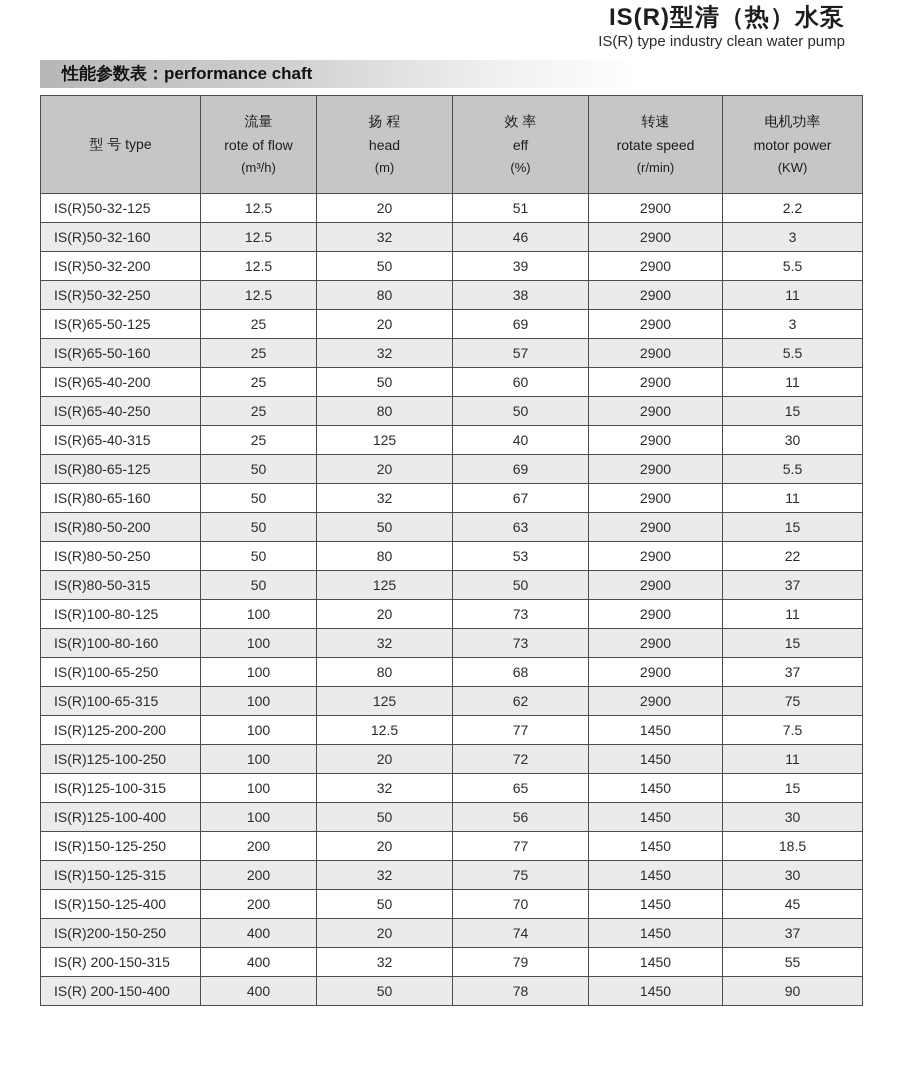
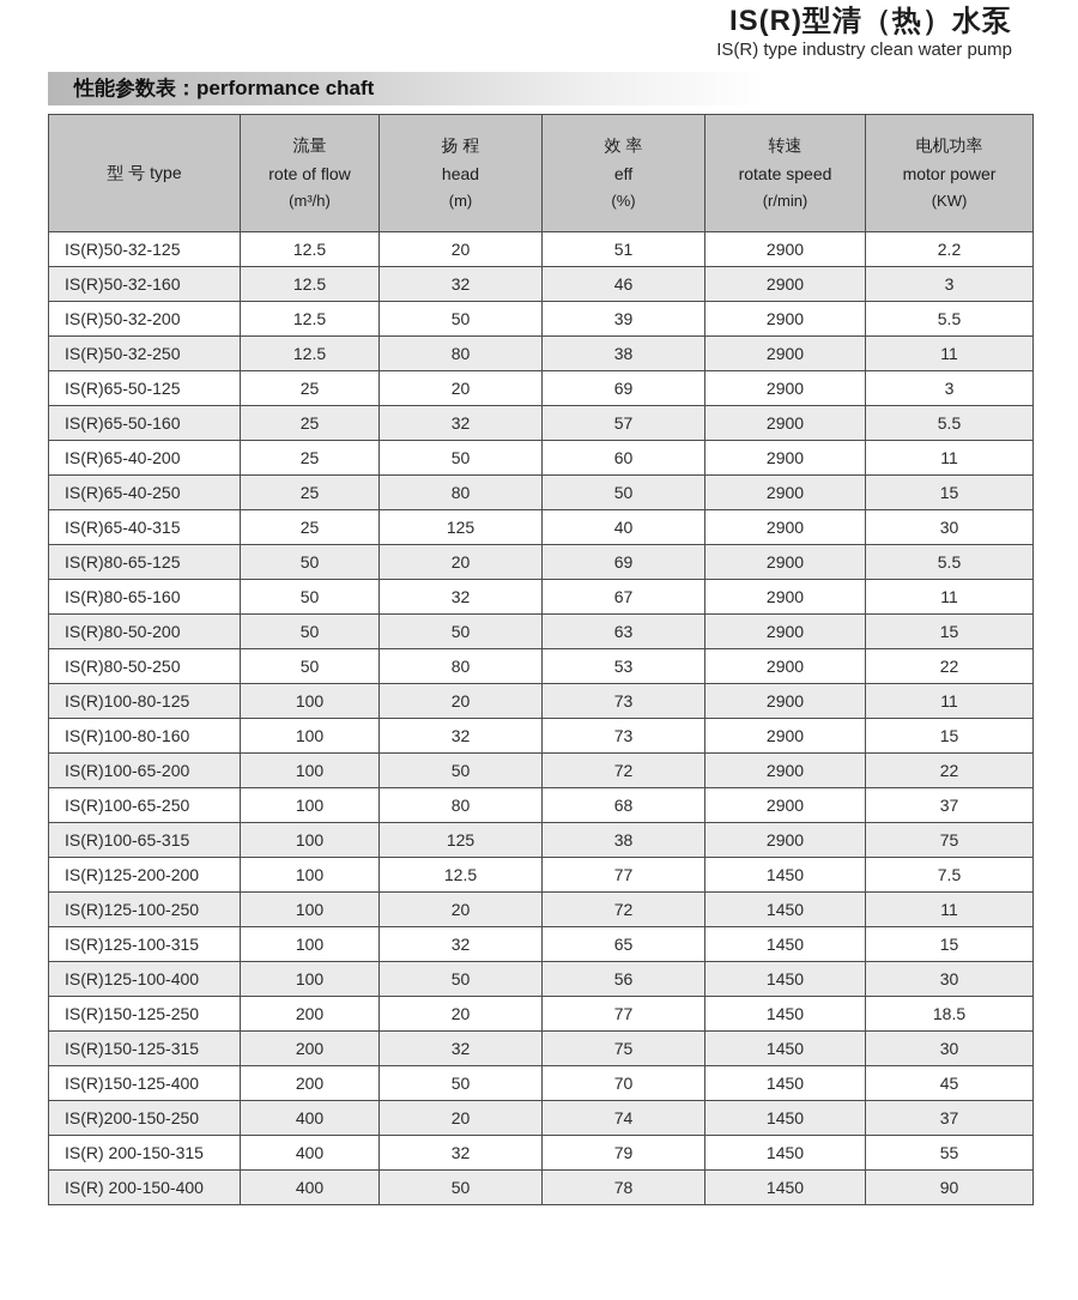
  IS(R)型清（热）水泵
  IS(R) type industry clean water pump
  性能参数表：performance chaft
  型 号 type	流量 rote of flow (m³/h)	扬 程 head (m)	效 率 eff (%)	转速 rotate speed (r/min)	电机功率 motor power (KW)
  IS(R)50-32-125	12.5	20	51	2900	2.2
  IS(R)50-32-160	12.5	32	46	2900	3
  IS(R)50-32-200	12.5	50	39	2900	5.5
  IS(R)50-32-250	12.5	80	38	2900	11
  IS(R)65-50-125	25	20	69	2900	3
  IS(R)65-50-160	25	32	57	2900	5.5
  IS(R)65-40-200	25	50	60	2900	11
  IS(R)65-40-250	25	80	50	2900	15
  IS(R)65-40-315	25	125	40	2900	30
  IS(R)80-65-125	50	20	69	2900	5.5
  IS(R)80-65-160	50	32	67	2900	11
  IS(R)80-50-200	50	50	63	2900	15
  IS(R)80-50-250	50	80	53	2900	22
- IS(R)80-50-315	50	125	50	2900	37
  IS(R)100-80-125	100	20	73	2900	11
  IS(R)100-80-160	100	32	73	2900	15
+ IS(R)100-65-200	100	50	72	2900	22
  IS(R)100-65-250	100	80	68	2900	37
- IS(R)100-65-315	100	125	62	2900	75
+ IS(R)100-65-315	100	125	38	2900	75
  IS(R)125-200-200	100	12.5	77	1450	7.5
  IS(R)125-100-250	100	20	72	1450	11
  IS(R)125-100-315	100	32	65	1450	15
  IS(R)125-100-400	100	50	56	1450	30
  IS(R)150-125-250	200	20	77	1450	18.5
  IS(R)150-125-315	200	32	75	1450	30
  IS(R)150-125-400	200	50	70	1450	45
  IS(R)200-150-250	400	20	74	1450	37
  IS(R) 200-150-315	400	32	79	1450	55
  IS(R) 200-150-400	400	50	78	1450	90
